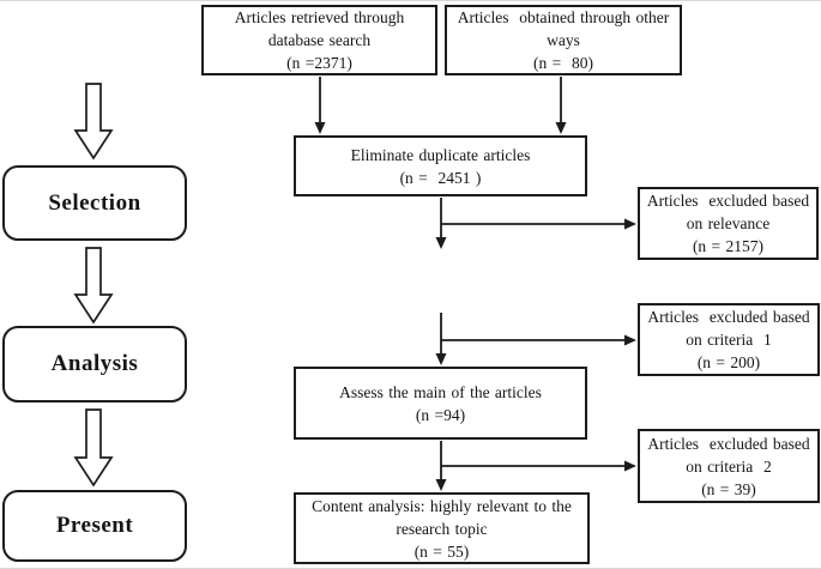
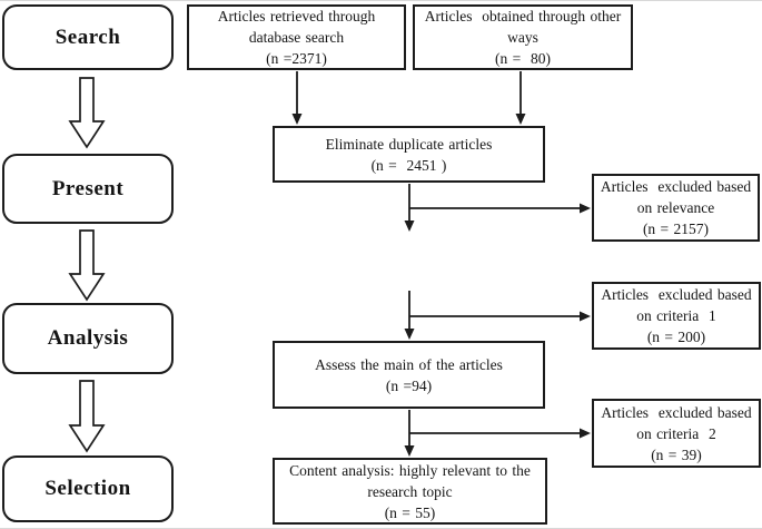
+ Search
- Selection
+ Present
  Analysis
- Present
+ Selection
  Articles retrieved through
  database search
  (n =2371)
  Articles obtained through other
  ways
  (n = 80)
  Eliminate duplicate articles
  (n = 2451 )
  Assess the main of the articles
  (n =94)
  Content analysis: highly relevant to the
  research topic
  (n = 55)
  Articles excluded based
  on relevance
  (n = 2157)
  Articles excluded based
  on criteria 1
  (n = 200)
  Articles excluded based
  on criteria 2
  (n = 39)
